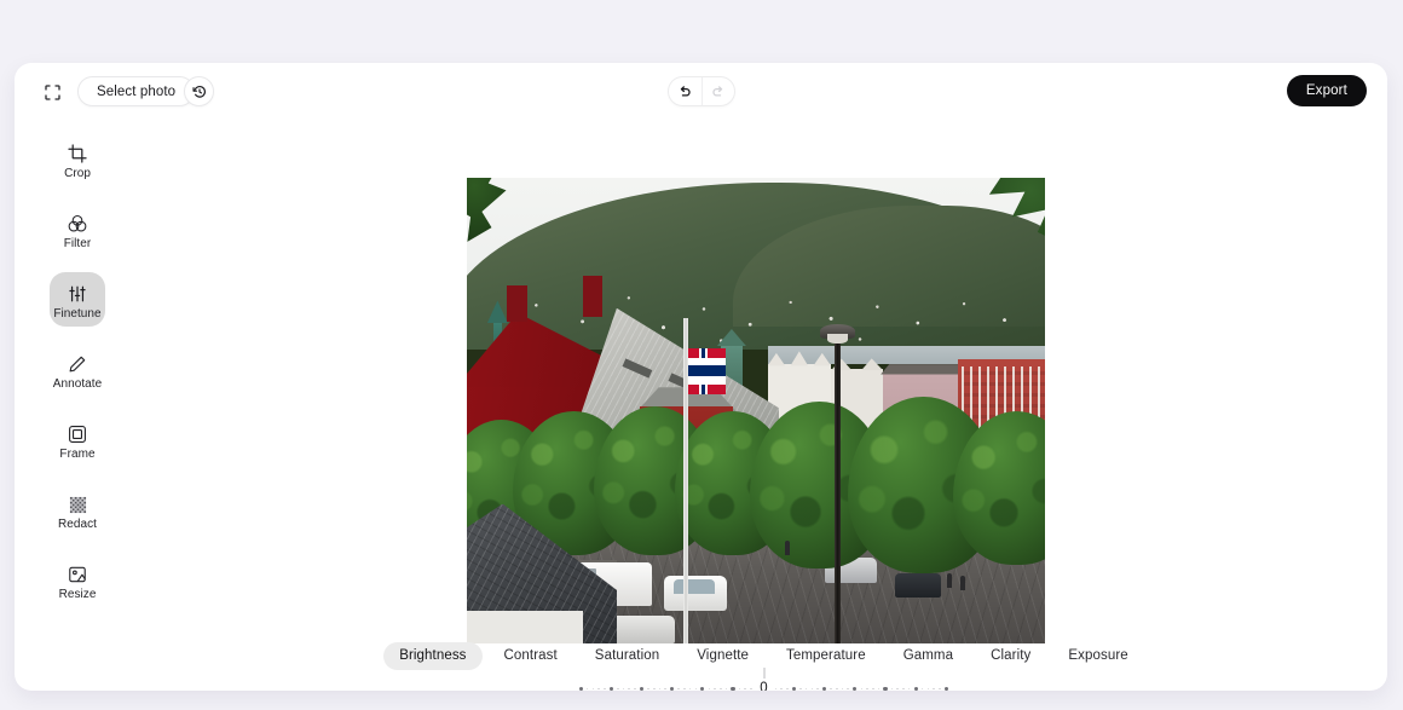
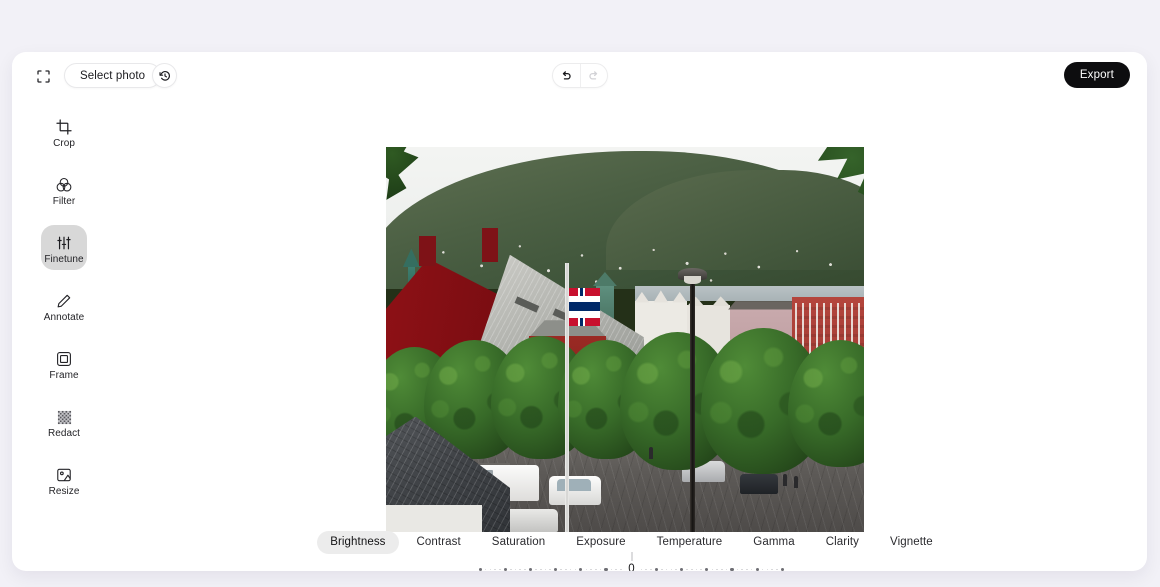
  Select photo
  Export
  Crop
  Filter
  Finetune
  Annotate
  Frame
  Redact
  Resize
  0
  Brightness
  Contrast
  Saturation
- Vignette
+ Exposure
  Temperature
  Gamma
  Clarity
- Exposure
+ Vignette
